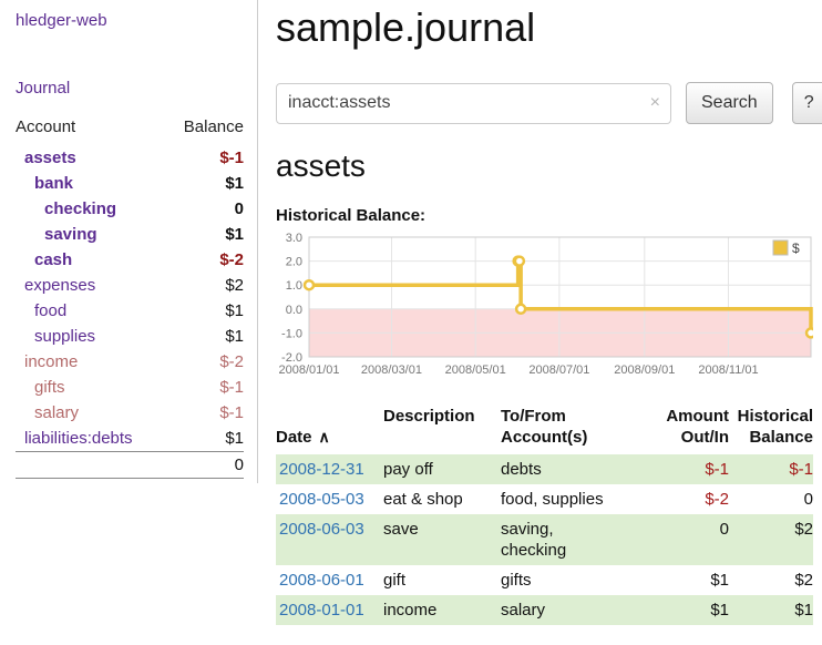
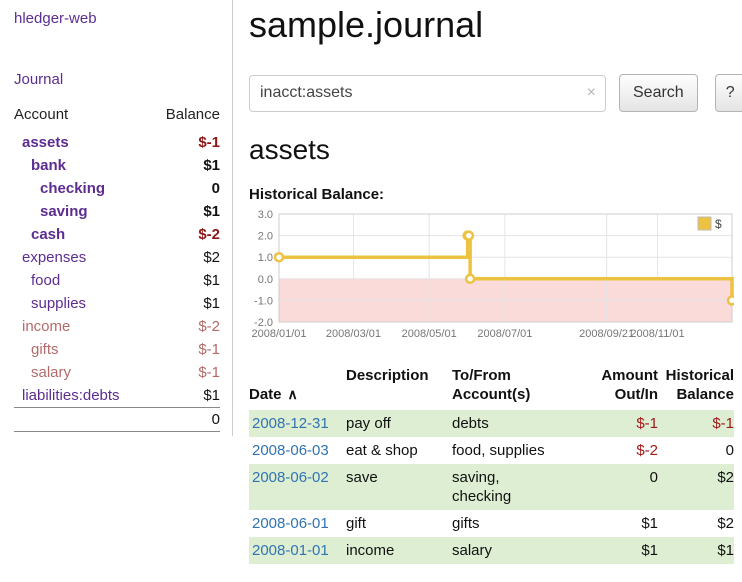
  hledger-web
  Journal
  Account	Balance
  assets	$-1
  bank	$1
  checking	0
  saving	$1
  cash	$-2
  expenses	$2
  food	$1
  supplies	$1
  income	$-2
  gifts	$-1
  salary	$-1
  liabilities:debts	$1
  	0
  sample.journal
  inacct:assets
  ×
  Search
  ?
  assets
  Historical Balance:
  3.0
  2.0
  1.0
  0.0
  -1.0
  -2.0
  2008/01/01
  2008/03/01
  2008/05/01
  2008/07/01
- 2008/09/01
+ 2008/09/21
  2008/11/01
  $
  Date ∧	Description	To/From Account(s)	Amount Out/In	Historical Balance
  2008-12-31	pay off	debts	$-1	$-1
- 2008-05-03	eat & shop	food, supplies	$-2	0
+ 2008-06-03	eat & shop	food, supplies	$-2	0
- 2008-06-03	save	saving, checking	0	$2
+ 2008-06-02	save	saving, checking	0	$2
  2008-06-01	gift	gifts	$1	$2
  2008-01-01	income	salary	$1	$1
